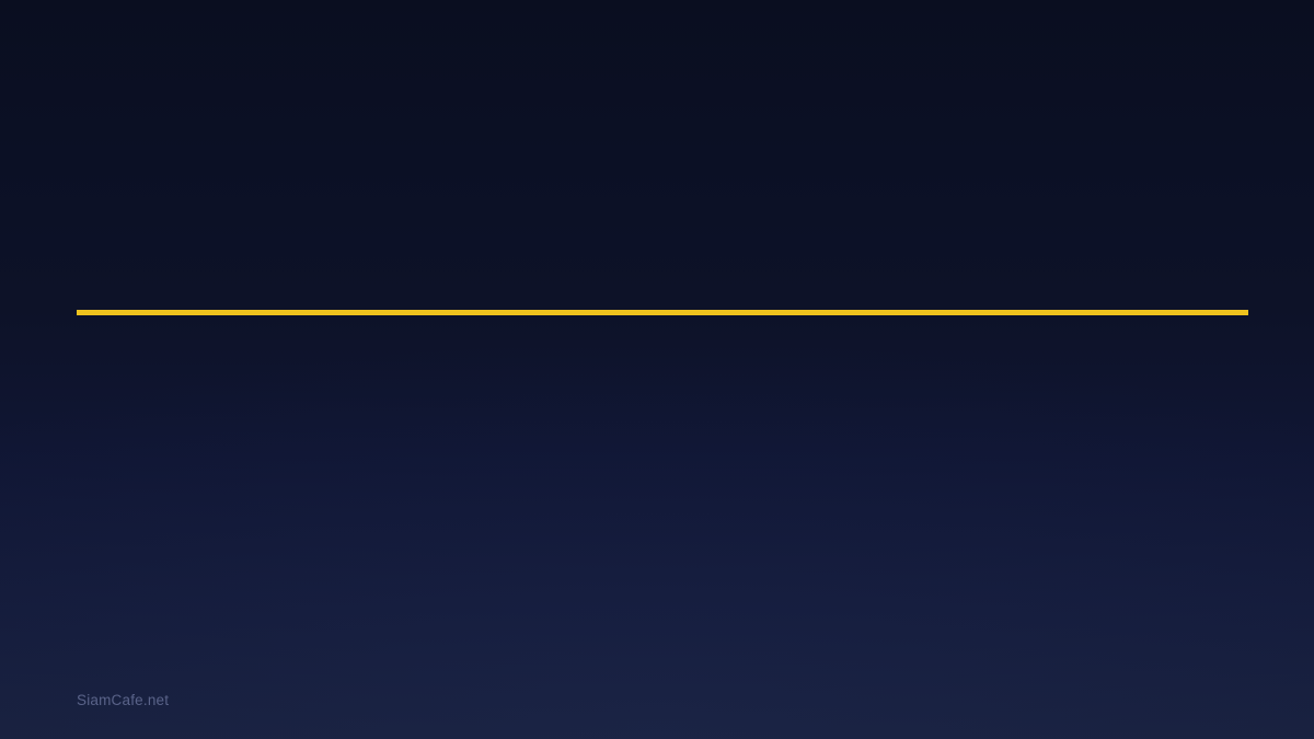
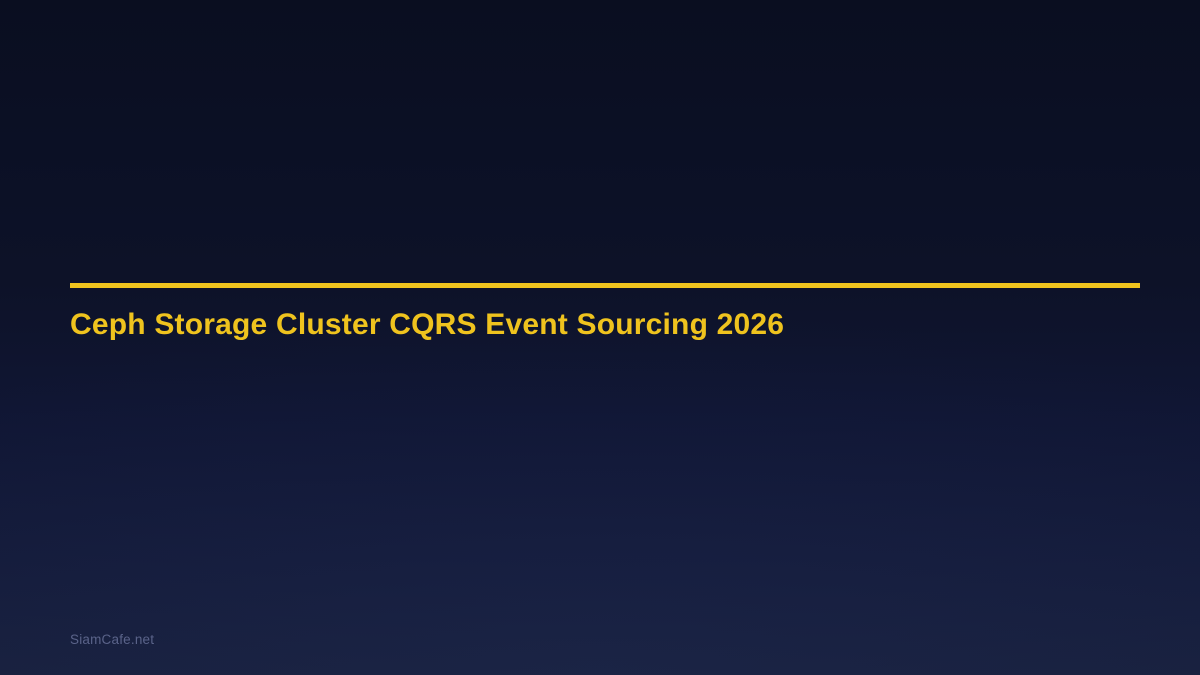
+ Ceph Storage Cluster CQRS Event Sourcing 2026
  SiamCafe.net
